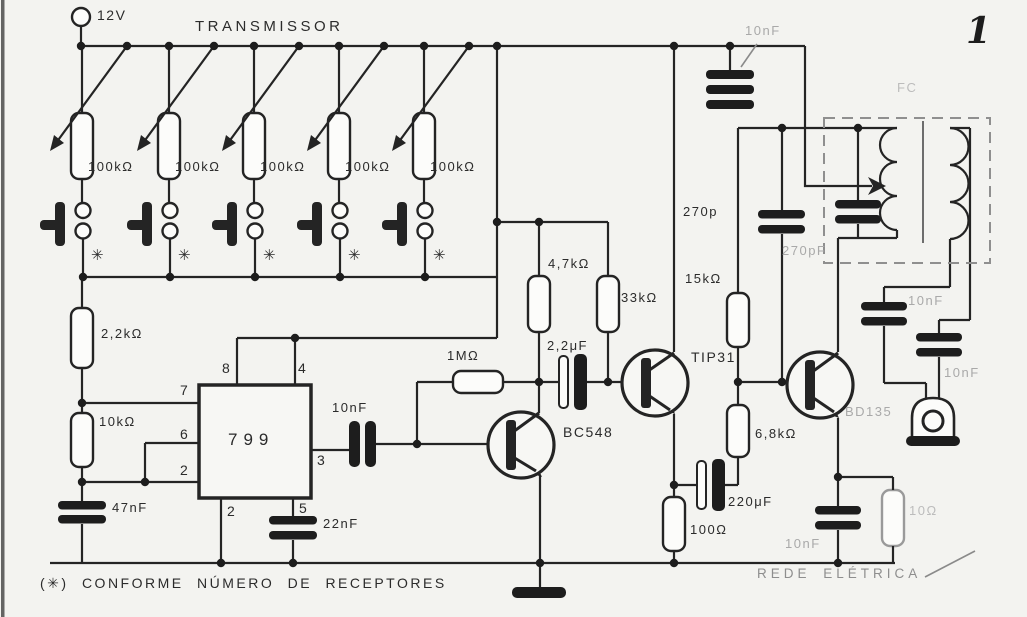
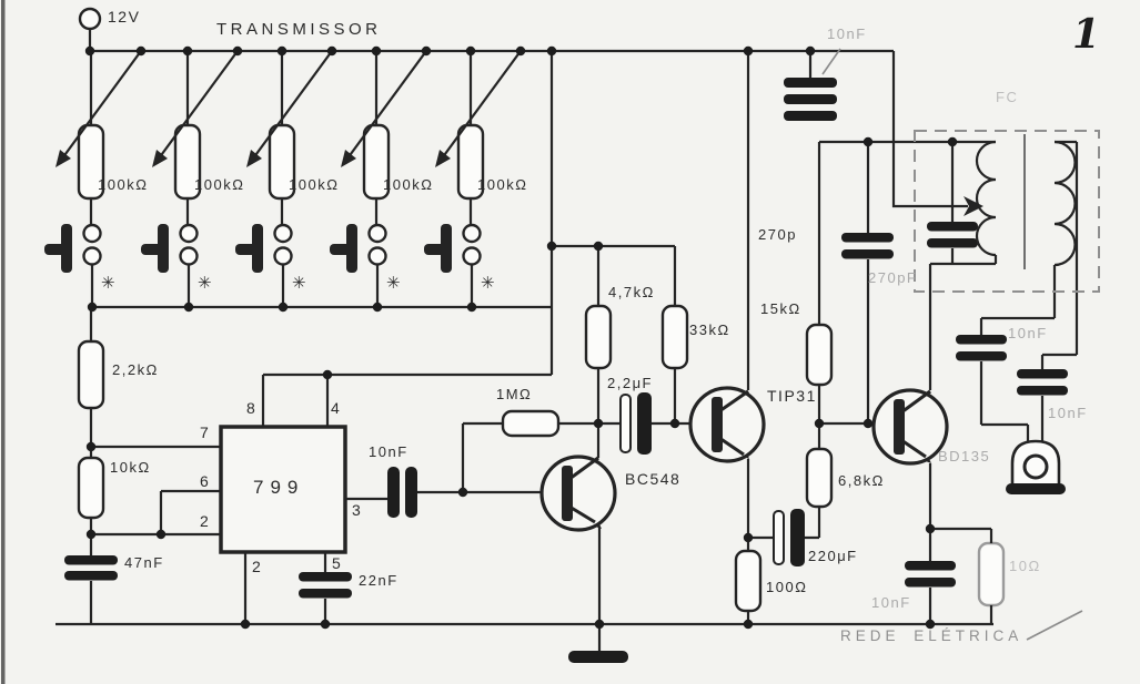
  12V
  TRANSMISSOR
  1
  100kΩ
  100kΩ
  100kΩ
  100kΩ
  100kΩ
  ✳
  ✳
  ✳
  ✳
  ✳
  2,2kΩ
  10kΩ
  47nF
  799
  8
  4
  7
  6
  2
  3
  2
  5
  22nF
  10nF
  1MΩ
  BC548
  4,7kΩ
  33kΩ
  2,2μF
  TIP31
  10nF
  15kΩ
  270p
  270pF
  6,8kΩ
  220μF
  100Ω
  BD135
  FC
  10nF
  10nF
  10nF
  10Ω
  REDE ELÉTRICA
- (✳) CONFORME NÚMERO DE RECEPTORES
